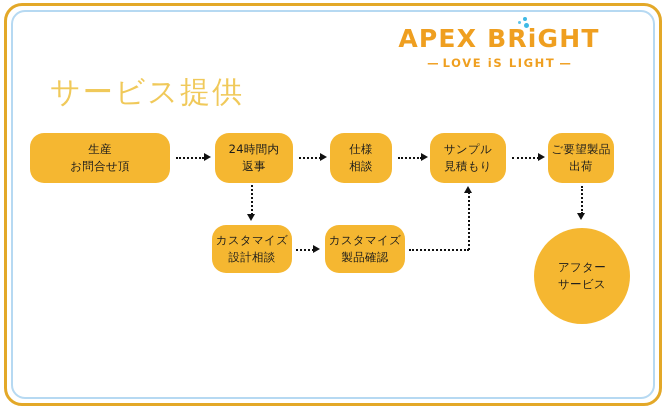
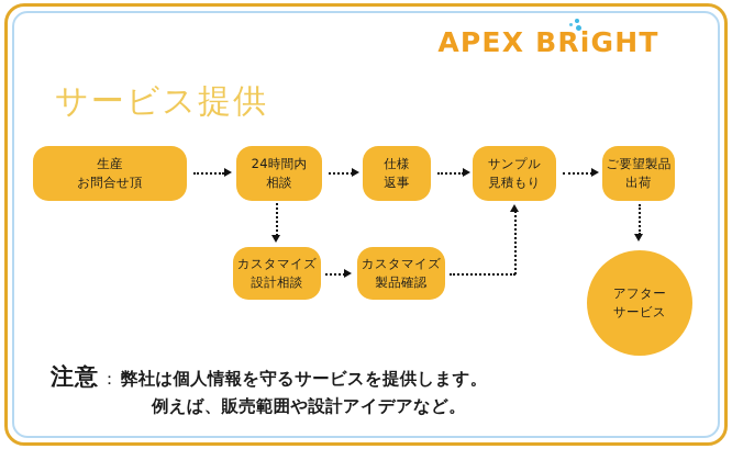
  APEX BRiGHT
- — LOVE iS LIGHT —
  サービス提供
  生産
  お問合せ頂
  24時間内
- 返事
+ 相談
  仕様
- 相談
+ 返事
  サンプル
  見積もり
  ご要望製品
  出荷
  カスタマイズ
  設計相談
  カスタマイズ
  製品確認
  アフター
  サービス
+ 注意
+ ：
+ 弊社は個人情報を守るサービスを提供します。
+ 例えば、販売範囲や設計アイデアなど。
